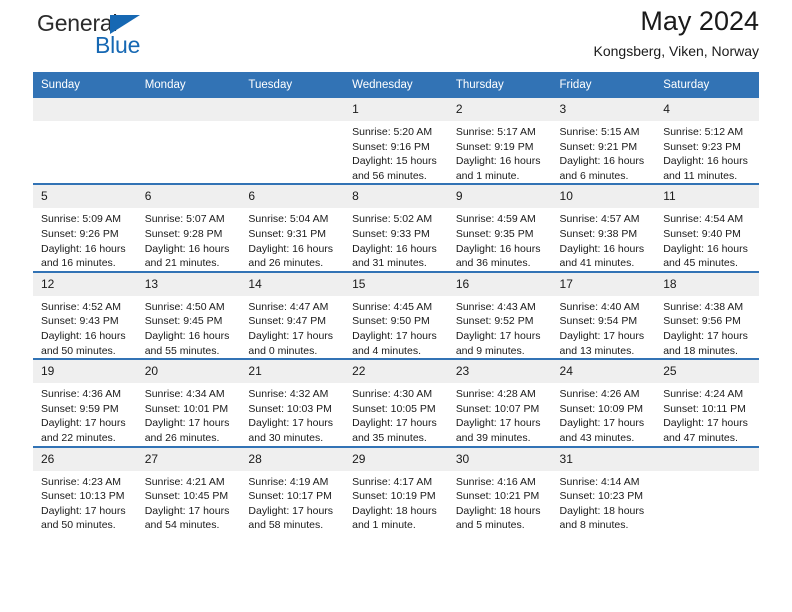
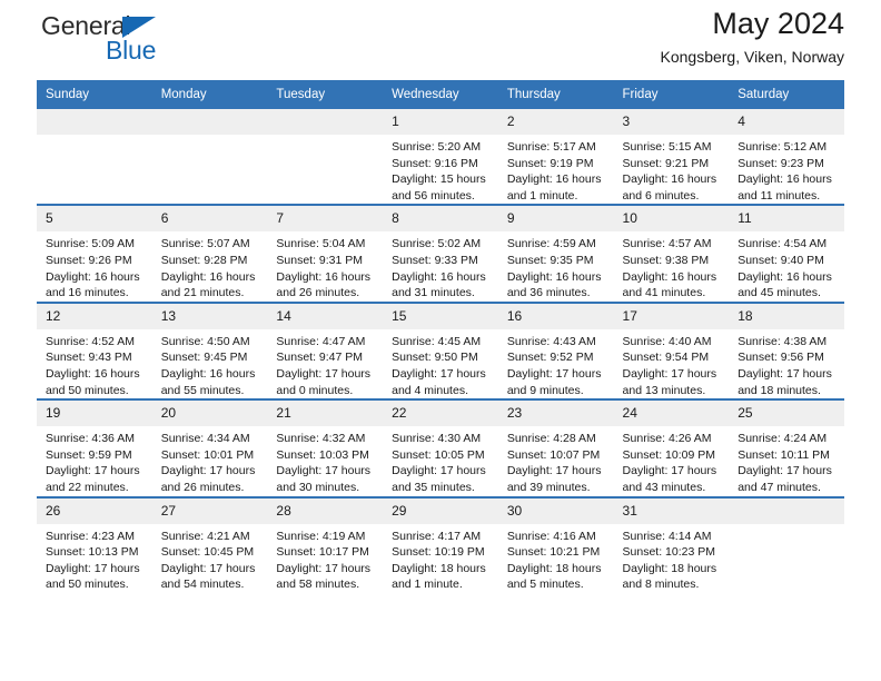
  General
  Blue
  May 2024
  Kongsberg, Viken, Norway
  Sunday	Monday	Tuesday	Wednesday	Thursday	Friday	Saturday
  			1Sunrise: 5:20 AMSunset: 9:16 PMDaylight: 15 hoursand 56 minutes.	2Sunrise: 5:17 AMSunset: 9:19 PMDaylight: 16 hoursand 1 minute.	3Sunrise: 5:15 AMSunset: 9:21 PMDaylight: 16 hoursand 6 minutes.	4Sunrise: 5:12 AMSunset: 9:23 PMDaylight: 16 hoursand 11 minutes.
- 5Sunrise: 5:09 AMSunset: 9:26 PMDaylight: 16 hoursand 16 minutes.	6Sunrise: 5:07 AMSunset: 9:28 PMDaylight: 16 hoursand 21 minutes.	6Sunrise: 5:04 AMSunset: 9:31 PMDaylight: 16 hoursand 26 minutes.	8Sunrise: 5:02 AMSunset: 9:33 PMDaylight: 16 hoursand 31 minutes.	9Sunrise: 4:59 AMSunset: 9:35 PMDaylight: 16 hoursand 36 minutes.	10Sunrise: 4:57 AMSunset: 9:38 PMDaylight: 16 hoursand 41 minutes.	11Sunrise: 4:54 AMSunset: 9:40 PMDaylight: 16 hoursand 45 minutes.
+ 5Sunrise: 5:09 AMSunset: 9:26 PMDaylight: 16 hoursand 16 minutes.	6Sunrise: 5:07 AMSunset: 9:28 PMDaylight: 16 hoursand 21 minutes.	7Sunrise: 5:04 AMSunset: 9:31 PMDaylight: 16 hoursand 26 minutes.	8Sunrise: 5:02 AMSunset: 9:33 PMDaylight: 16 hoursand 31 minutes.	9Sunrise: 4:59 AMSunset: 9:35 PMDaylight: 16 hoursand 36 minutes.	10Sunrise: 4:57 AMSunset: 9:38 PMDaylight: 16 hoursand 41 minutes.	11Sunrise: 4:54 AMSunset: 9:40 PMDaylight: 16 hoursand 45 minutes.
  12Sunrise: 4:52 AMSunset: 9:43 PMDaylight: 16 hoursand 50 minutes.	13Sunrise: 4:50 AMSunset: 9:45 PMDaylight: 16 hoursand 55 minutes.	14Sunrise: 4:47 AMSunset: 9:47 PMDaylight: 17 hoursand 0 minutes.	15Sunrise: 4:45 AMSunset: 9:50 PMDaylight: 17 hoursand 4 minutes.	16Sunrise: 4:43 AMSunset: 9:52 PMDaylight: 17 hoursand 9 minutes.	17Sunrise: 4:40 AMSunset: 9:54 PMDaylight: 17 hoursand 13 minutes.	18Sunrise: 4:38 AMSunset: 9:56 PMDaylight: 17 hoursand 18 minutes.
  19Sunrise: 4:36 AMSunset: 9:59 PMDaylight: 17 hoursand 22 minutes.	20Sunrise: 4:34 AMSunset: 10:01 PMDaylight: 17 hoursand 26 minutes.	21Sunrise: 4:32 AMSunset: 10:03 PMDaylight: 17 hoursand 30 minutes.	22Sunrise: 4:30 AMSunset: 10:05 PMDaylight: 17 hoursand 35 minutes.	23Sunrise: 4:28 AMSunset: 10:07 PMDaylight: 17 hoursand 39 minutes.	24Sunrise: 4:26 AMSunset: 10:09 PMDaylight: 17 hoursand 43 minutes.	25Sunrise: 4:24 AMSunset: 10:11 PMDaylight: 17 hoursand 47 minutes.
  26Sunrise: 4:23 AMSunset: 10:13 PMDaylight: 17 hoursand 50 minutes.	27Sunrise: 4:21 AMSunset: 10:45 PMDaylight: 17 hoursand 54 minutes.	28Sunrise: 4:19 AMSunset: 10:17 PMDaylight: 17 hoursand 58 minutes.	29Sunrise: 4:17 AMSunset: 10:19 PMDaylight: 18 hoursand 1 minute.	30Sunrise: 4:16 AMSunset: 10:21 PMDaylight: 18 hoursand 5 minutes.	31Sunrise: 4:14 AMSunset: 10:23 PMDaylight: 18 hoursand 8 minutes.
